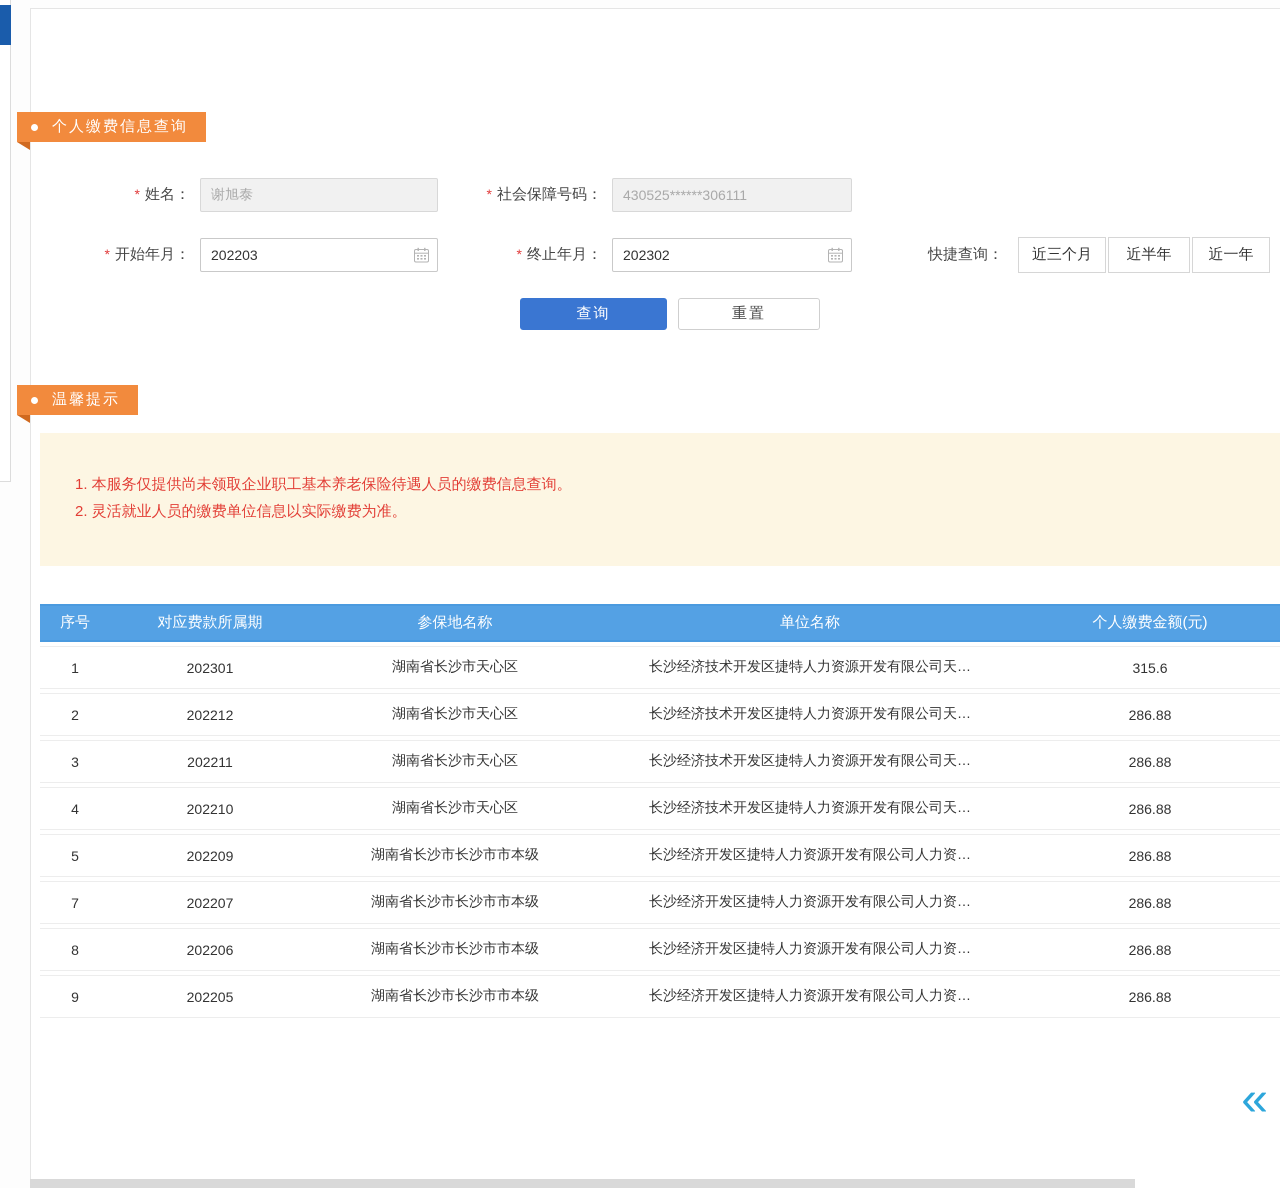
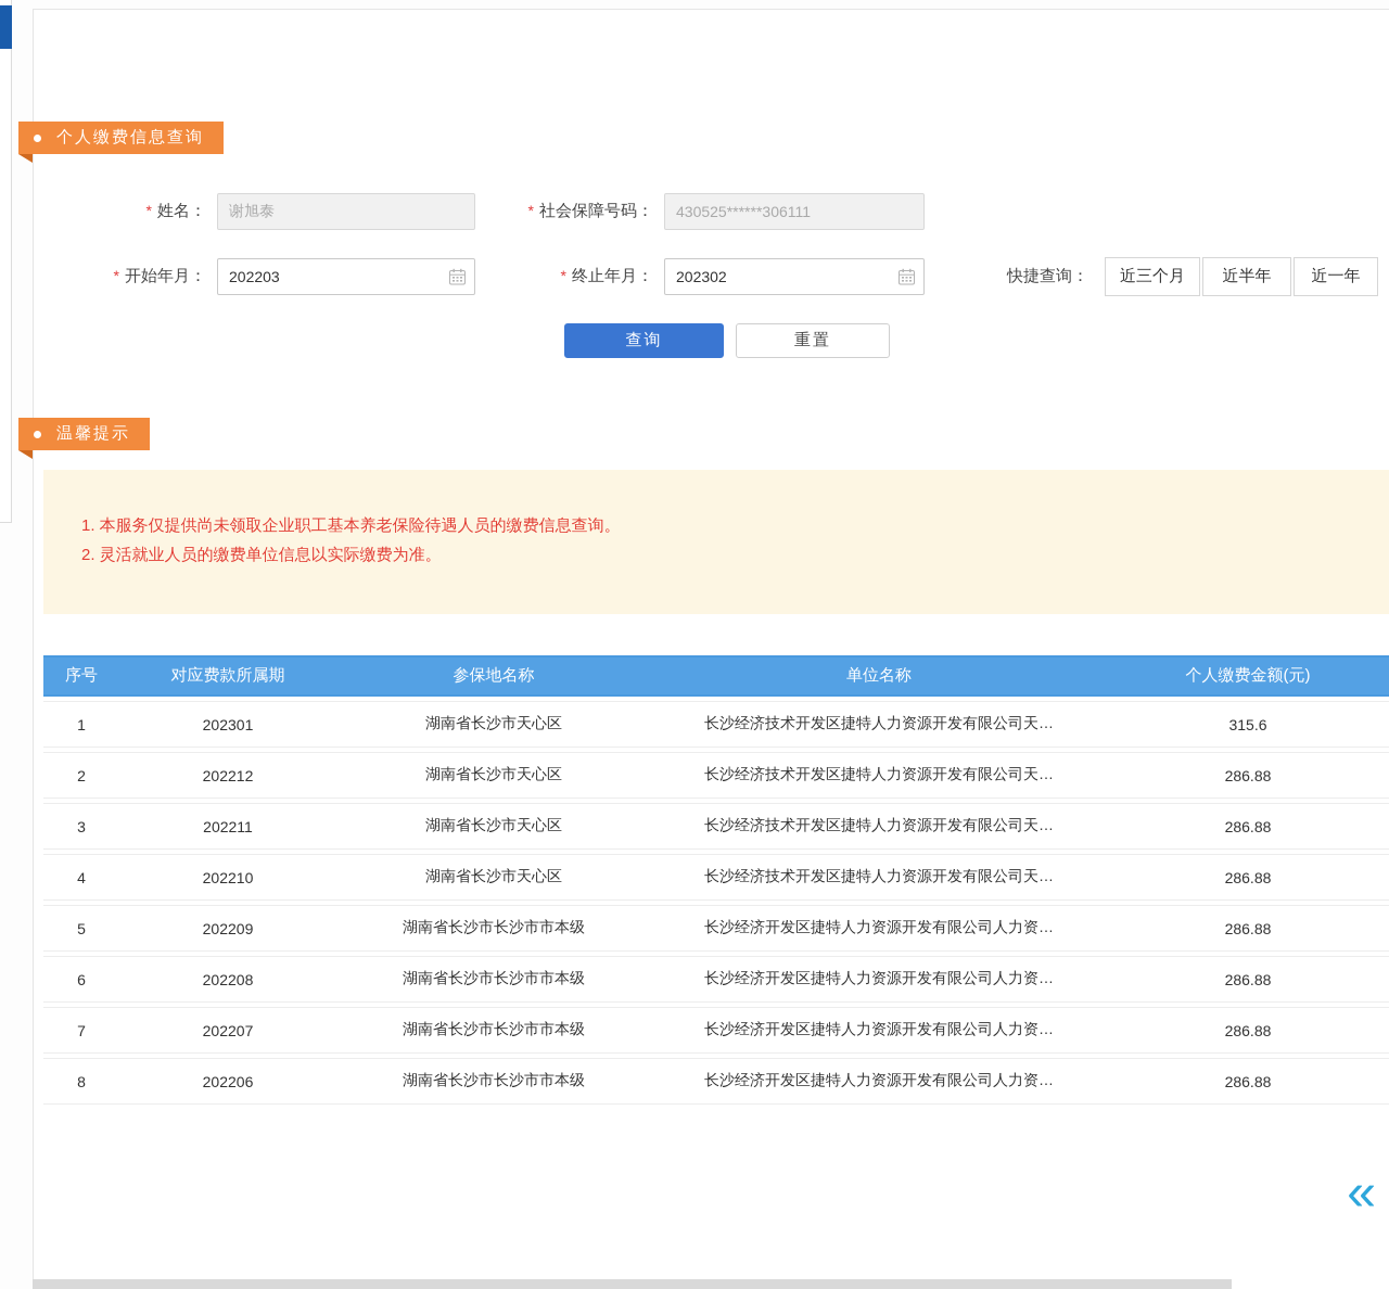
  个人缴费信息查询
  * 姓名：
  谢旭泰
  * 社会保障号码：
  430525******306111
  * 开始年月：
  202203
  * 终止年月：
  202302
  快捷查询：
  近三个月
  近半年
  近一年
  查询
  重置
  温馨提示
  1. 本服务仅提供尚未领取企业职工基本养老保险待遇人员的缴费信息查询。
  2. 灵活就业人员的缴费单位信息以实际缴费为准。
  序号	对应费款所属期	参保地名称	单位名称	个人缴费金额(元)
  1	202301	湖南省长沙市天心区	长沙经济技术开发区捷特人力资源开发有限公司天…	315.6
  2	202212	湖南省长沙市天心区	长沙经济技术开发区捷特人力资源开发有限公司天…	286.88
  3	202211	湖南省长沙市天心区	长沙经济技术开发区捷特人力资源开发有限公司天…	286.88
  4	202210	湖南省长沙市天心区	长沙经济技术开发区捷特人力资源开发有限公司天…	286.88
  5	202209	湖南省长沙市长沙市市本级	长沙经济开发区捷特人力资源开发有限公司人力资…	286.88
+ 6	202208	湖南省长沙市长沙市市本级	长沙经济开发区捷特人力资源开发有限公司人力资…	286.88
  7	202207	湖南省长沙市长沙市市本级	长沙经济开发区捷特人力资源开发有限公司人力资…	286.88
  8	202206	湖南省长沙市长沙市市本级	长沙经济开发区捷特人力资源开发有限公司人力资…	286.88
- 9	202205	湖南省长沙市长沙市市本级	长沙经济开发区捷特人力资源开发有限公司人力资…	286.88
  «
